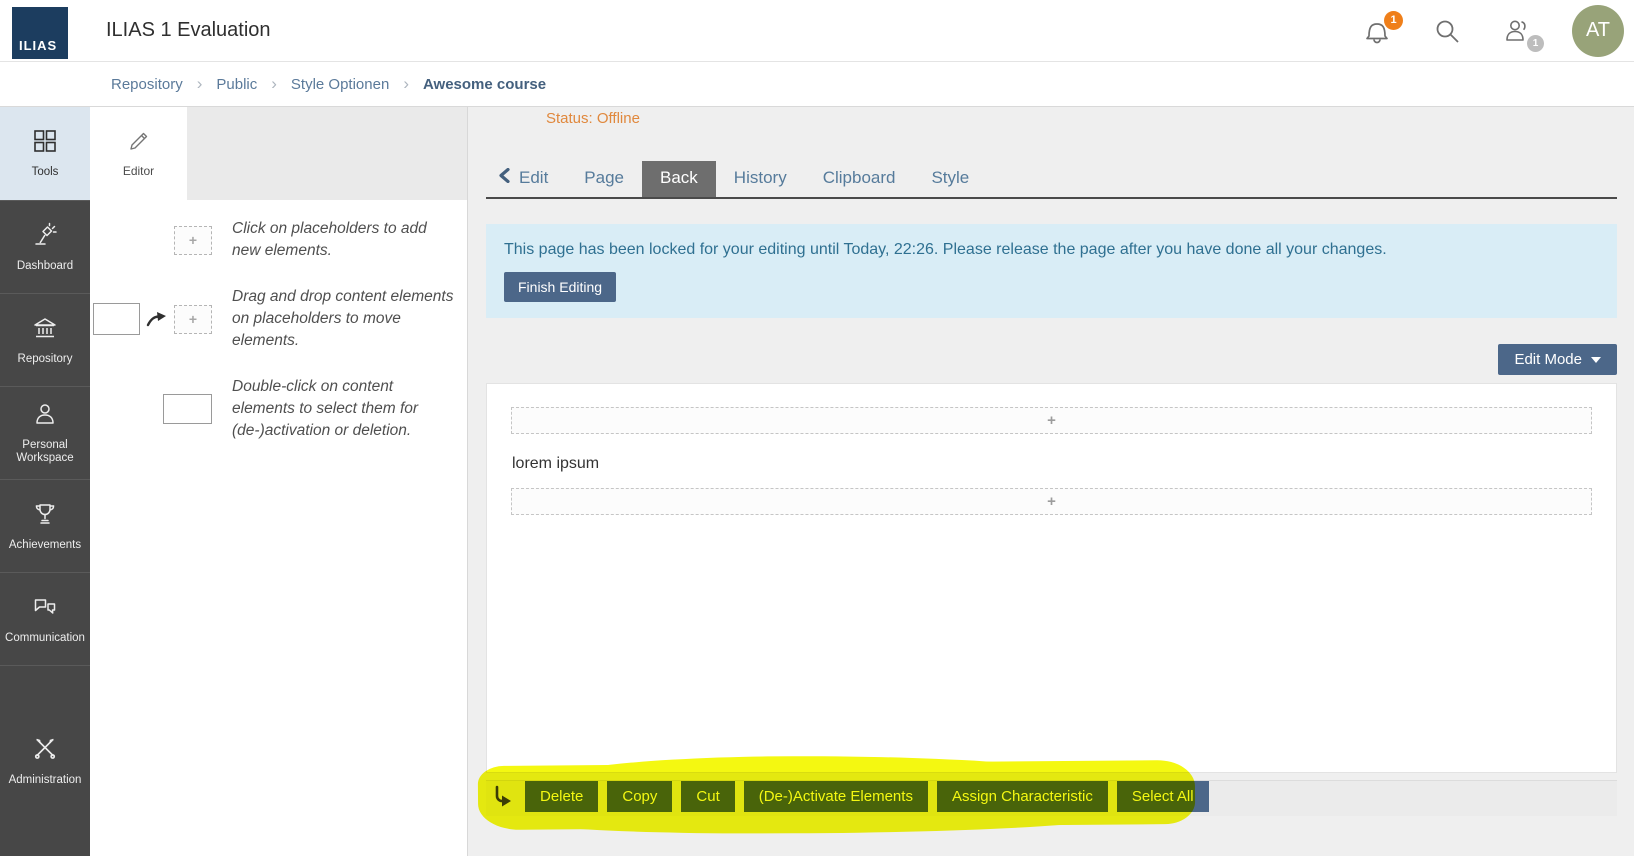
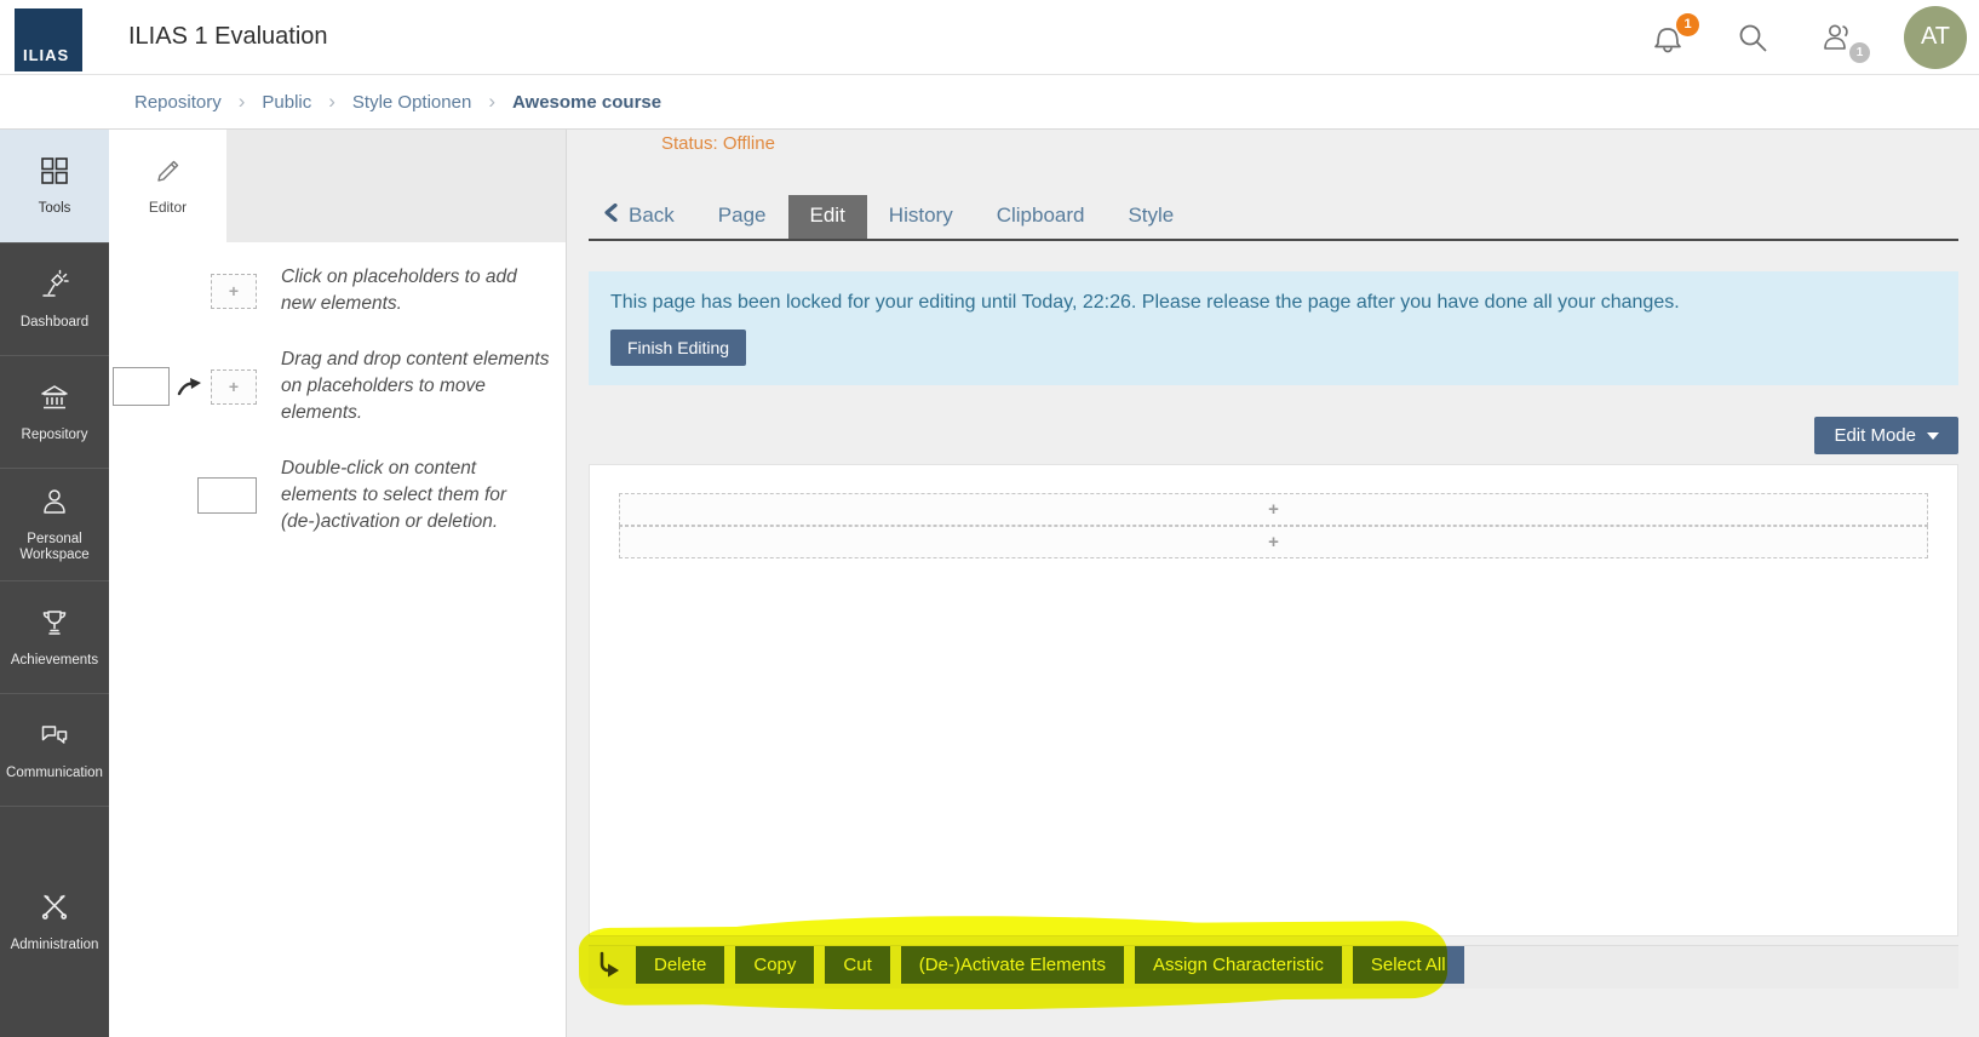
  ILIAS
  ILIAS 1 Evaluation
  1
  1
  AT
  Repository
  ›
  Public
  ›
  Style Optionen
  ›
  Awesome course
  Tools
  Dashboard
  Repository
  Personal Workspace
  Achievements
  Communication
  Administration
  Editor
  +
  Click on placeholders to add new elements.
  +
  Drag and drop content elements on placeholders to move elements.
  Double-click on content elements to select them for (de-)activation or deletion.
  Status: Offline
- Edit
+ Back
  Page
- Back
+ Edit
  History
  Clipboard
  Style
  This page has been locked for your editing until Today, 22:26. Please release the page after you have done all your changes.
  Finish Editing
  Edit Mode
  +
- lorem ipsum
  +
